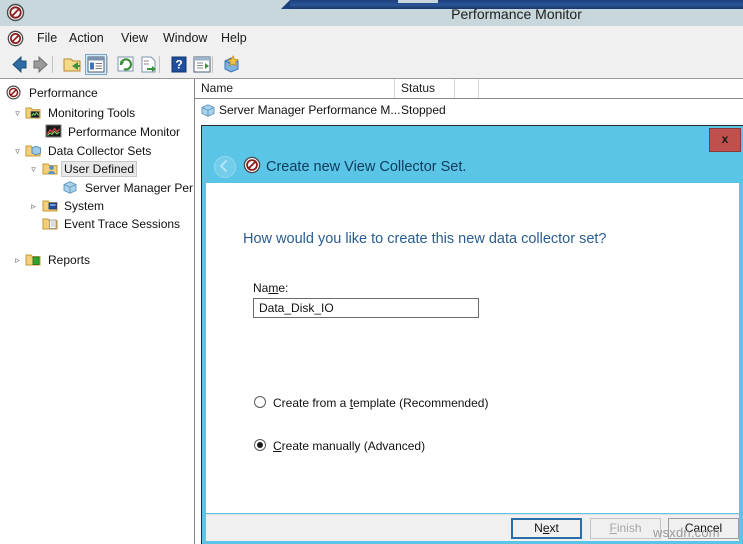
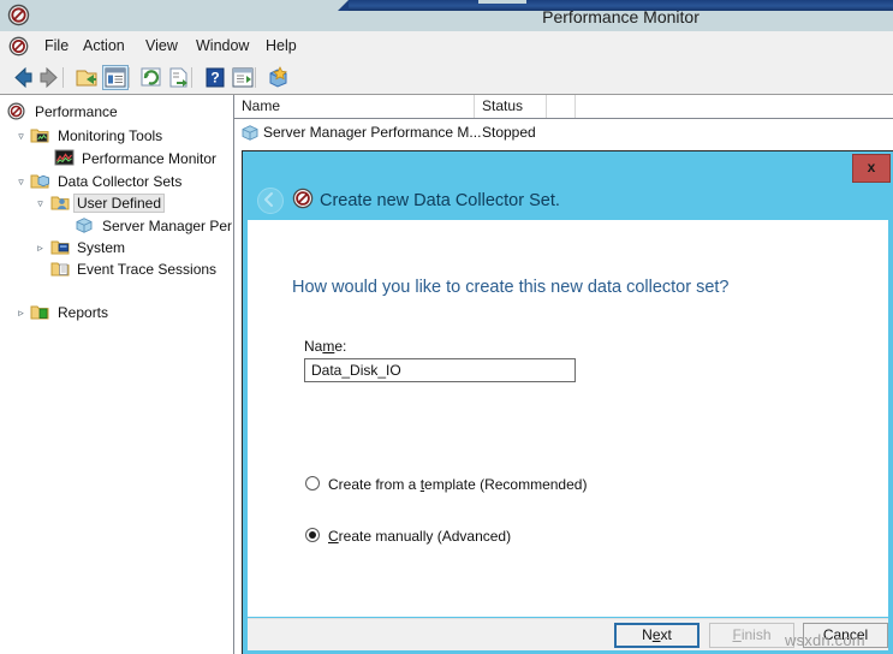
  Performance Monitor
  File
  Action
  View
  Window
  Help
  ?
  Performance
  ▿
  Monitoring Tools
  Performance Monitor
  ▿
  Data Collector Sets
  ▿
  User Defined
  Server Manager Per
  ▹
  System
  Event Trace Sessions
  ▹
  Reports
  Name
  Status
  Server Manager Performance M...
  Stopped
  x
- Create new View Collector Set.
+ Create new Data Collector Set.
  How would you like to create this new data collector set?
  Name:
  Data_Disk_IO
  Create from a template (Recommended)
  Create manually (Advanced)
  Next
  Finish
  Cancel
  wsxdn.com
